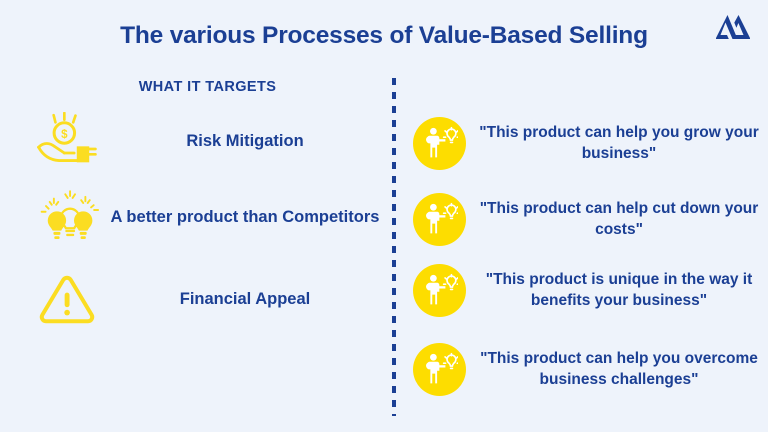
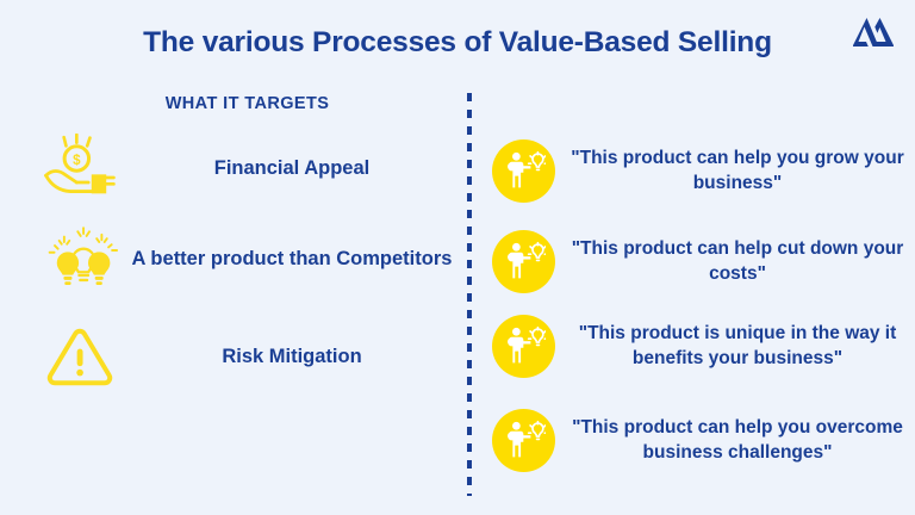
  The various Processes of Value-Based Selling
  WHAT IT TARGETS
  $
- Risk Mitigation
+ Financial Appeal
  A better product than Competitors
- Financial Appeal
+ Risk Mitigation
  "This product can help you grow your business"
  "This product can help cut down your costs"
  "This product is unique in the way it benefits your business"
  "This product can help you overcome business challenges"
